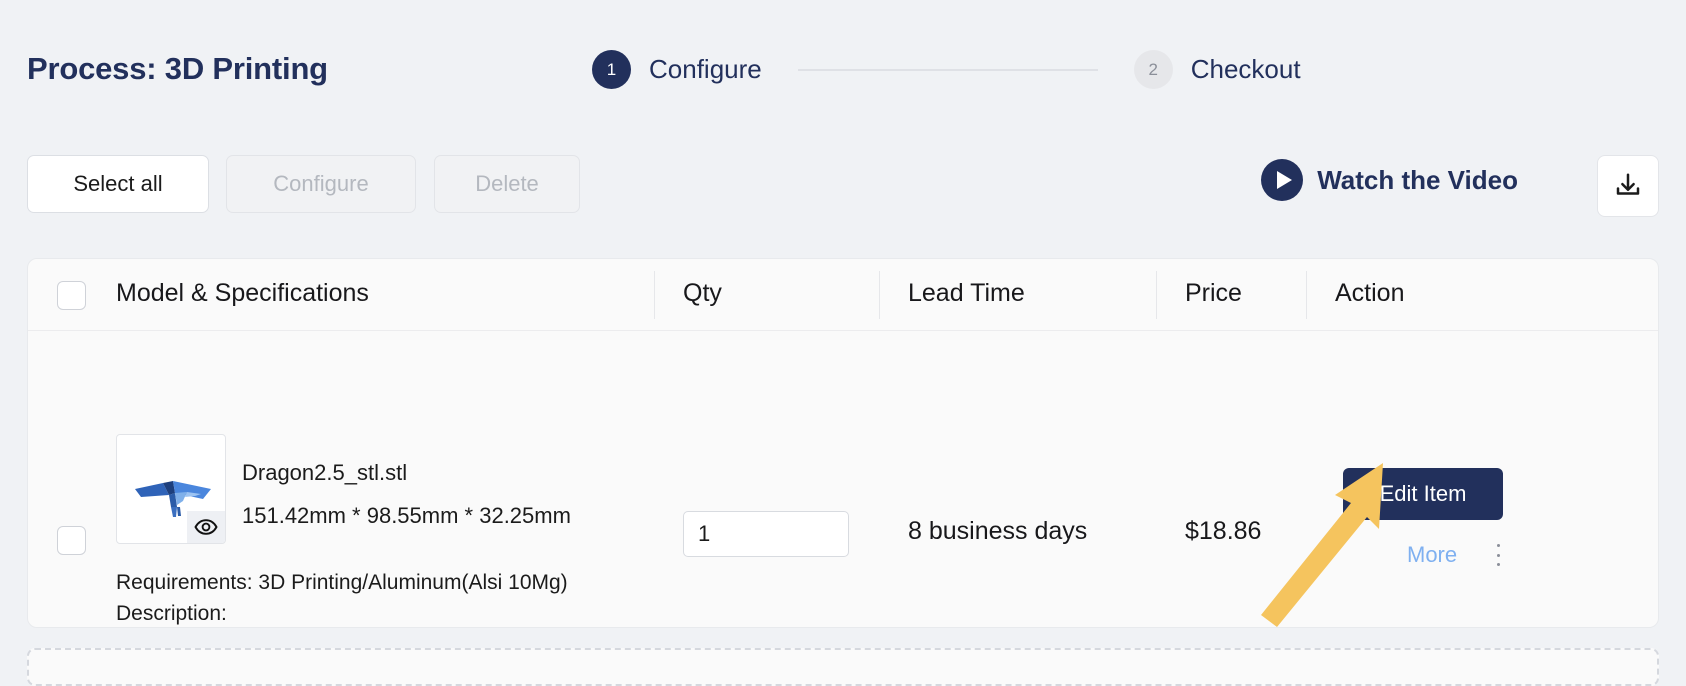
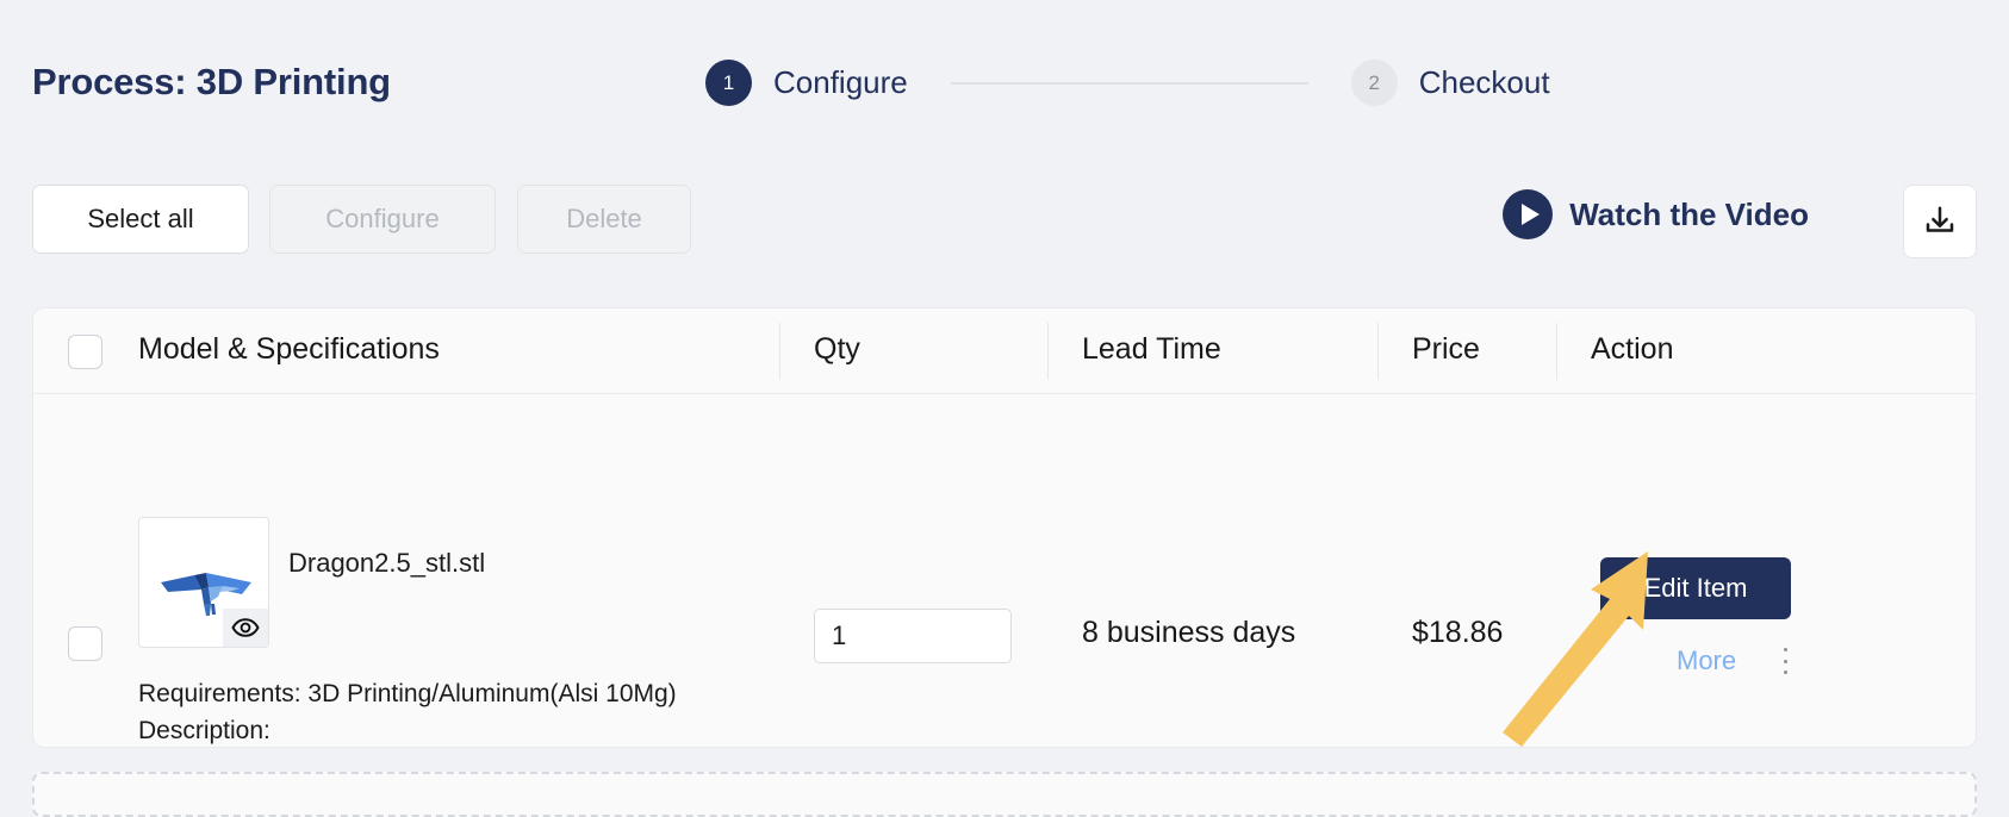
  Process: 3D Printing
  1
  Configure
  2
  Checkout
  Select all
  Configure
  Delete
  Watch the Video
  Model & Specifications
  Qty
  Lead Time
  Price
  Action
  Dragon2.5_stl.stl
- 151.42mm * 98.55mm * 32.25mm
  Requirements: 3D Printing/Aluminum(Alsi 10Mg)
  Description:
  1
  8 business days
  $18.86
  Edit Item
  More
